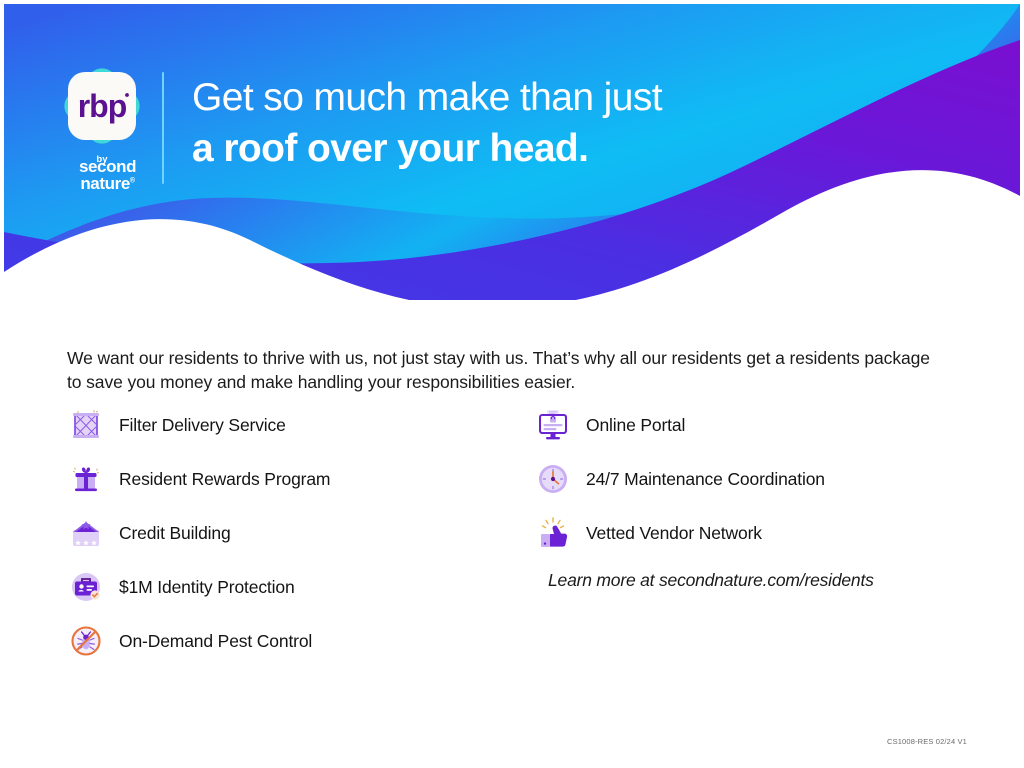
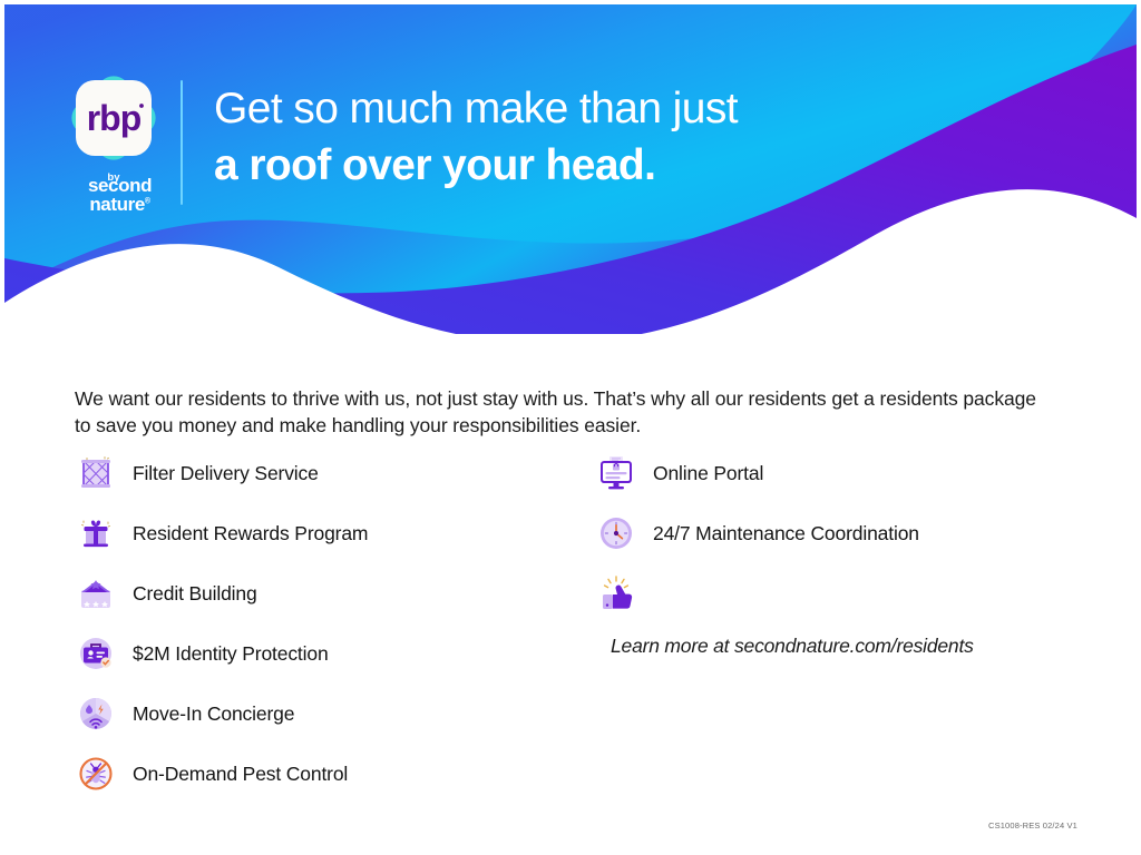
  rbp
  by
  second nature
  Get so much make than just
  a roof over your head.
  We want our residents to thrive with us, not just stay with us. That’s why all our residents get a residents package to save you money and make handling your responsibilities easier.
  Filter Delivery Service
  Resident Rewards Program
  Credit Building
- $1M Identity Protection
+ $2M Identity Protection
+ Move-In Concierge
  On-Demand Pest Control
  Online Portal
  24/7 Maintenance Coordination
- Vetted Vendor Network
  Learn more at secondnature.com/residents
  CS1008-RES 02/24 V1
